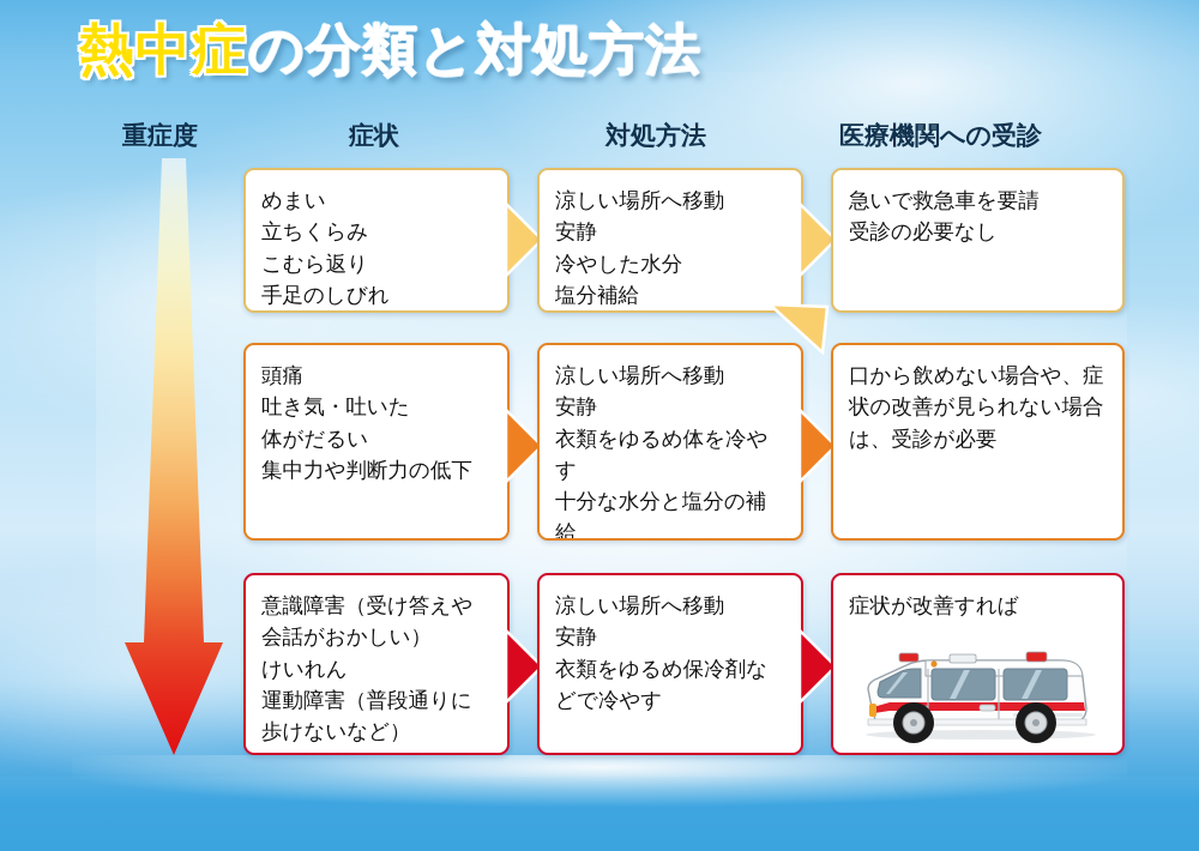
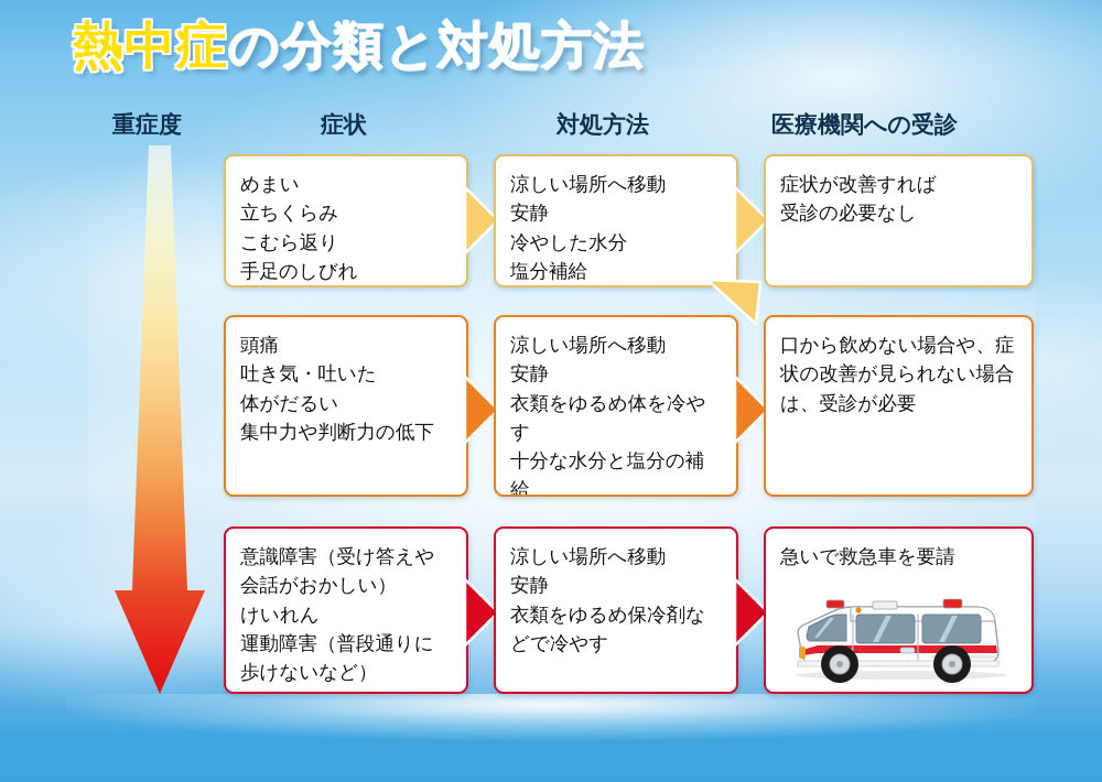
  熱中症の分類と対処方法
  重症度
  症状
  対処方法
  医療機関への受診
  めまい
  立ちくらみ
  こむら返り
  手足のしびれ
  涼しい場所へ移動
  安静
  冷やした水分
  塩分補給
- 急いで救急車を要請
+ 症状が改善すれば
  受診の必要なし
  頭痛
  吐き気・吐いた
  体がだるい
  集中力や判断力の低下
  涼しい場所へ移動
  安静
  衣類をゆるめ体を冷やす
  十分な水分と塩分の補給
  口から飲めない場合や、症状の改善が見られない場合は、受診が必要
  意識障害（受け答えや会話がおかしい）
  けいれん
  運動障害（普段通りに歩けないなど）
  涼しい場所へ移動
  安静
  衣類をゆるめ保冷剤などで冷やす
- 症状が改善すれば
+ 急いで救急車を要請
